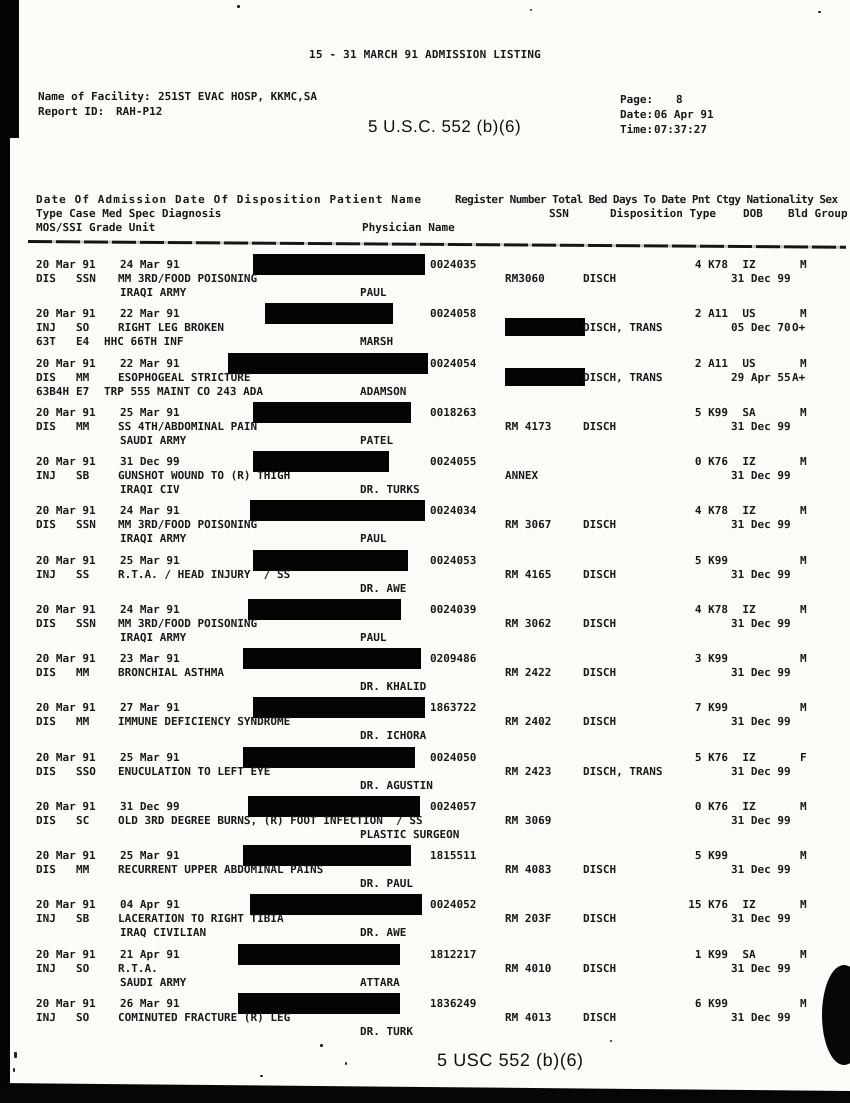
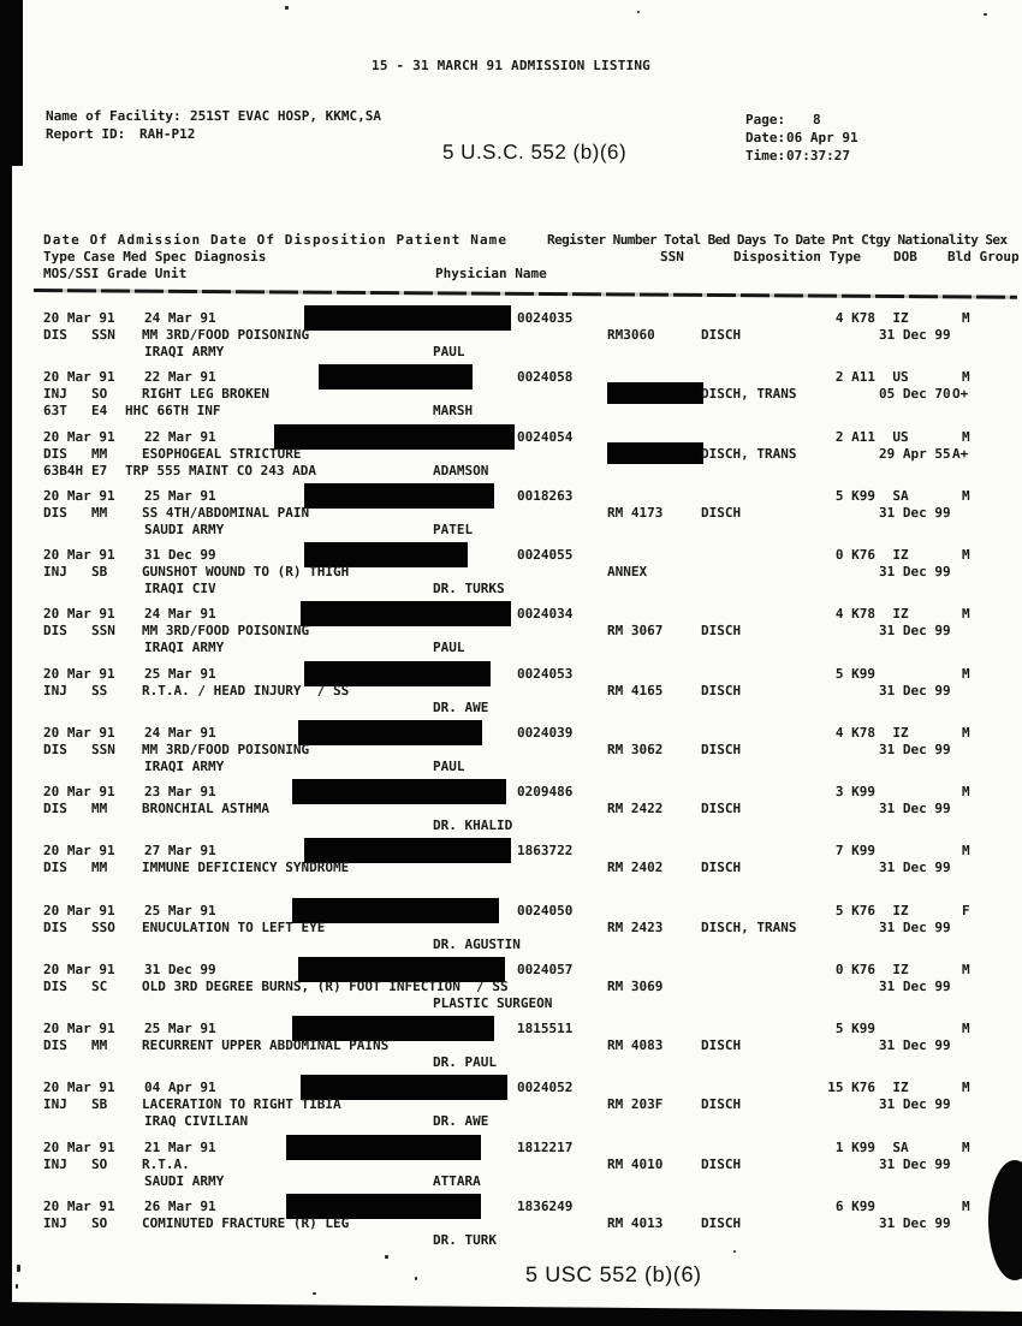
  15 - 31 MARCH 91 ADMISSION LISTING
  Name of Facility:
  251ST EVAC HOSP, KKMC,SA
  Report ID:
  RAH-P12
  Page:
  8
  Date:
  06 Apr 91
  Time:
  07:37:27
  5 U.S.C. 552 (b)(6)
  Date Of Admission Date Of Disposition Patient Name
  Register Number Total Bed Days To Date Pnt Ctgy Nationality Sex
  Type Case Med Spec Diagnosis
  SSN
  Disposition Type
  DOB
  Bld Group
  MOS/SSI Grade Unit
  Physician Name
  20 Mar 91
  24 Mar 91
  0024035
  4 K78
  IZ
  M
  DIS
  SSN
  MM 3RD/FOOD POISONING
  RM3060
  DISCH
  31 Dec 99
  IRAQI ARMY
  PAUL
  20 Mar 91
  22 Mar 91
  0024058
  2 A11
  US
  M
  INJ
  SO
  RIGHT LEG BROKEN
  DISCH, TRANS
  05 Dec 70
  O+
  63T
  E4
  HHC 66TH INF
  MARSH
  20 Mar 91
  22 Mar 91
  0024054
  2 A11
  US
  M
  DIS
  MM
  ESOPHOGEAL STRICTURE
  DISCH, TRANS
  29 Apr 55
  A+
  63B4H
  E7
  TRP 555 MAINT CO 243 ADA
  ADAMSON
  20 Mar 91
  25 Mar 91
  0018263
  5 K99
  SA
  M
  DIS
  MM
  SS 4TH/ABDOMINAL PAIN
  RM 4173
  DISCH
  31 Dec 99
  SAUDI ARMY
  PATEL
  20 Mar 91
  31 Dec 99
  0024055
  0 K76
  IZ
  M
  INJ
  SB
  GUNSHOT WOUND TO (R) THIGH
  ANNEX
  31 Dec 99
  IRAQI CIV
  DR. TURKS
  20 Mar 91
  24 Mar 91
  0024034
  4 K78
  IZ
  M
  DIS
  SSN
  MM 3RD/FOOD POISONING
  RM 3067
  DISCH
  31 Dec 99
  IRAQI ARMY
  PAUL
  20 Mar 91
  25 Mar 91
  0024053
  5 K99
  M
  INJ
  SS
  R.T.A. / HEAD INJURY / SS
  RM 4165
  DISCH
  31 Dec 99
  DR. AWE
  20 Mar 91
  24 Mar 91
  0024039
  4 K78
  IZ
  M
  DIS
  SSN
  MM 3RD/FOOD POISONING
  RM 3062
  DISCH
  31 Dec 99
  IRAQI ARMY
  PAUL
  20 Mar 91
  23 Mar 91
  0209486
  3 K99
  M
  DIS
  MM
  BRONCHIAL ASTHMA
  RM 2422
  DISCH
  31 Dec 99
  DR. KHALID
  20 Mar 91
  27 Mar 91
  1863722
  7 K99
  M
  DIS
  MM
  IMMUNE DEFICIENCY SYNDROME
  RM 2402
  DISCH
  31 Dec 99
- DR. ICHORA
  20 Mar 91
  25 Mar 91
  0024050
  5 K76
  IZ
  F
  DIS
  SSO
  ENUCULATION TO LEFT EYE
  RM 2423
  DISCH, TRANS
  31 Dec 99
  DR. AGUSTIN
  20 Mar 91
  31 Dec 99
  0024057
  0 K76
  IZ
  M
  DIS
  SC
  OLD 3RD DEGREE BURNS, (R) FOOT INFECTION / SS
  RM 3069
  31 Dec 99
  PLASTIC SURGEON
  20 Mar 91
  25 Mar 91
  1815511
  5 K99
  M
  DIS
  MM
  RECURRENT UPPER ABDOMINAL PAINS
  RM 4083
  DISCH
  31 Dec 99
  DR. PAUL
  20 Mar 91
  04 Apr 91
  0024052
  15 K76
  IZ
  M
  INJ
  SB
  LACERATION TO RIGHT TIBIA
  RM 203F
  DISCH
  31 Dec 99
  IRAQ CIVILIAN
  DR. AWE
  20 Mar 91
- 21 Apr 91
+ 21 Mar 91
  1812217
  1 K99
  SA
  M
  INJ
  SO
  R.T.A.
  RM 4010
  DISCH
  31 Dec 99
  SAUDI ARMY
  ATTARA
  20 Mar 91
  26 Mar 91
  1836249
  6 K99
  M
  INJ
  SO
  COMINUTED FRACTURE (R) LEG
  RM 4013
  DISCH
  31 Dec 99
  DR. TURK
  5 USC 552 (b)(6)
